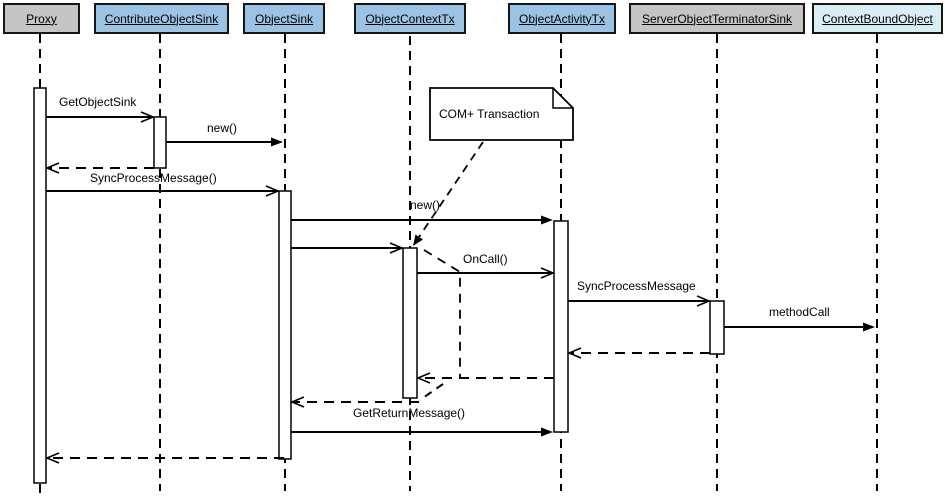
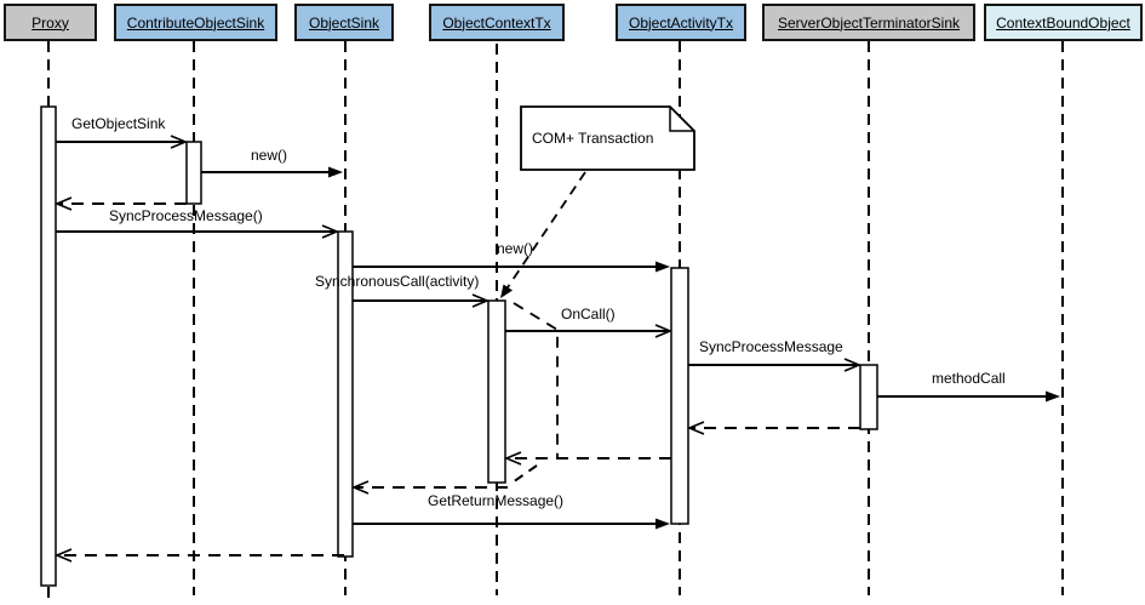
  Proxy
  ContributeObjectSink
  ObjectSink
  ObjectContextTx
  ObjectActivityTx
  ServerObjectTerminatorSink
  ContextBoundObject
  GetObjectSink
  new()
  SyncProcessMessage()
  new()
+ SynchronousCall(activity)
  OnCall()
  SyncProcessMessage
  methodCall
  GetReturnMessage()
  COM+ Transaction
